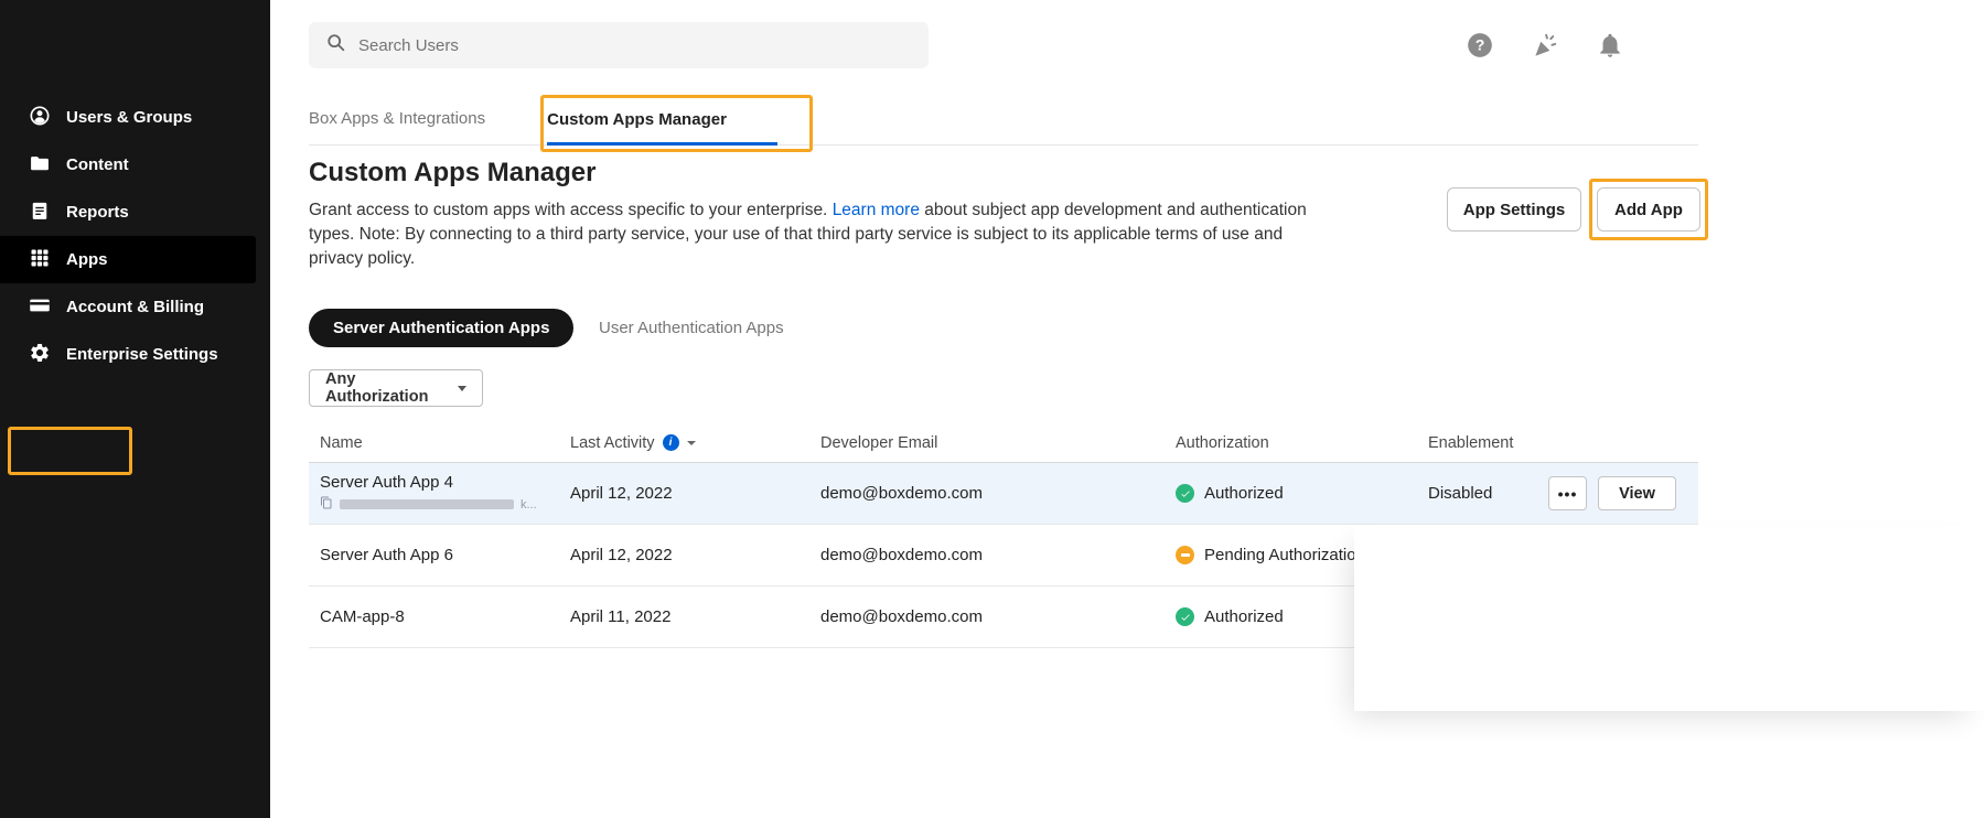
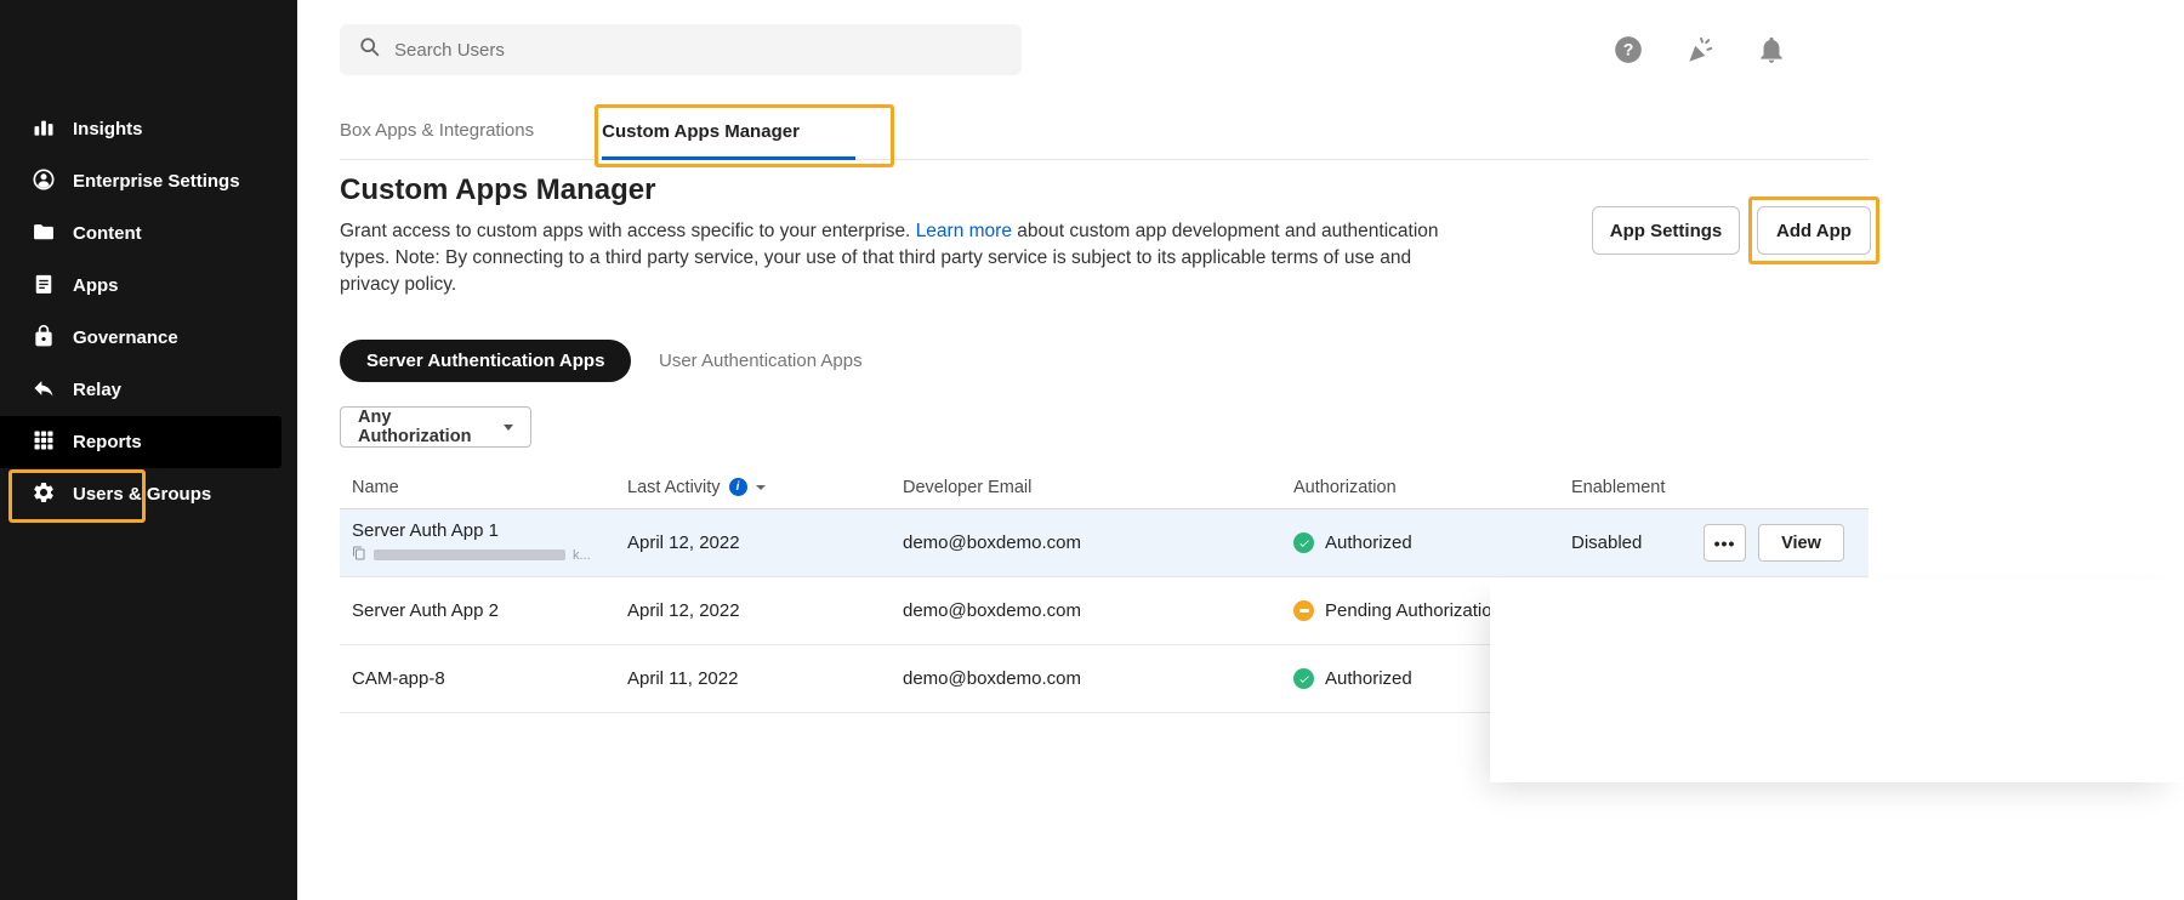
+ Insights
- Users & Groups
+ Enterprise Settings
  Content
- Reports
+ Apps
+ Governance
+ Relay
- Apps
+ Reports
- Account & Billing
- Enterprise Settings
+ Users & Groups
  Search Users
  ?
  Box Apps & Integrations
  Custom Apps Manager
  Custom Apps Manager
- Grant access to custom apps with access specific to your enterprise. Learn more about subject app development and authentication types. Note: By connecting to a third party service, your use of that third party service is subject to its applicable terms of use and privacy policy.
+ Grant access to custom apps with access specific to your enterprise. Learn more about custom app development and authentication types. Note: By connecting to a third party service, your use of that third party service is subject to its applicable terms of use and privacy policy.
  App Settings
  Add App
  Server Authentication Apps
  User Authentication Apps
  Any Authorization
  Name
  Last Activity
  i
  Developer Email
  Authorization
  Enablement
- Server Auth App 4
+ Server Auth App 1
  k...
  April 12, 2022
  demo@boxdemo.com
  Authorized
  Disabled
  •••
  View
- Server Auth App 6
+ Server Auth App 2
  April 12, 2022
  demo@boxdemo.com
  Pending Authorizatio
  CAM-app-8
  April 11, 2022
  demo@boxdemo.com
  Authorized
